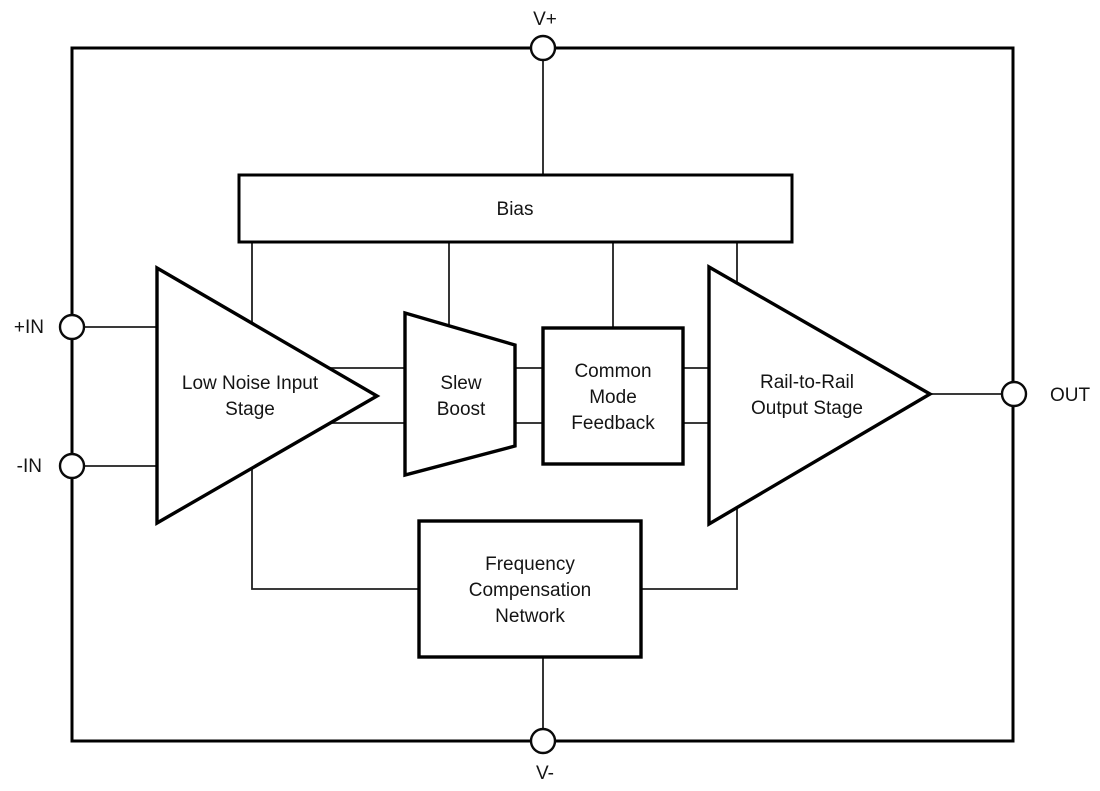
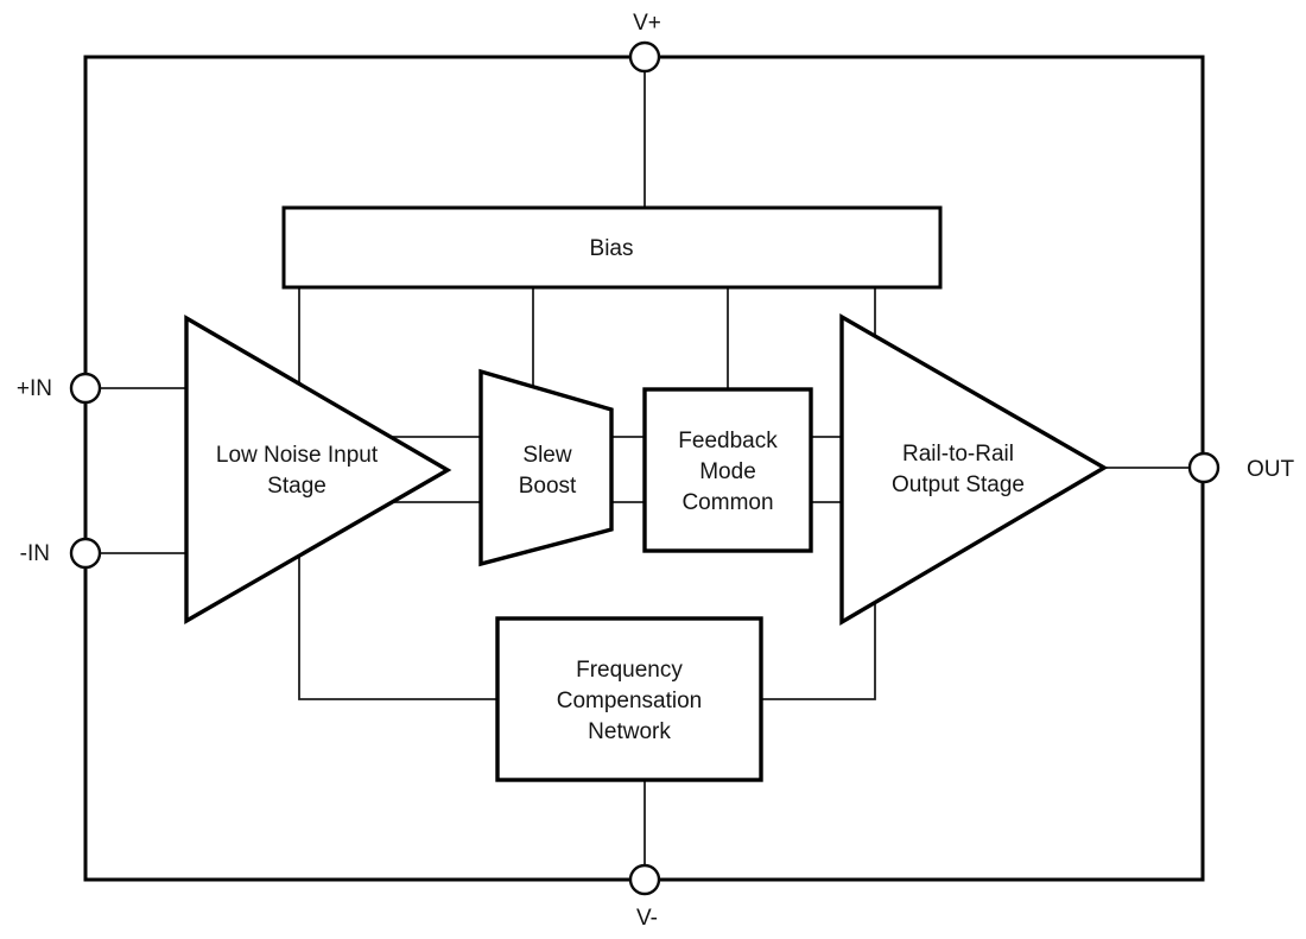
  V+
  V-
  +IN
  -IN
  OUT
  Bias
  Low Noise Input
  Stage
  Slew
  Boost
- Common
+ Feedback
  Mode
- Feedback
+ Common
  Rail-to-Rail
  Output Stage
  Frequency
  Compensation
  Network
